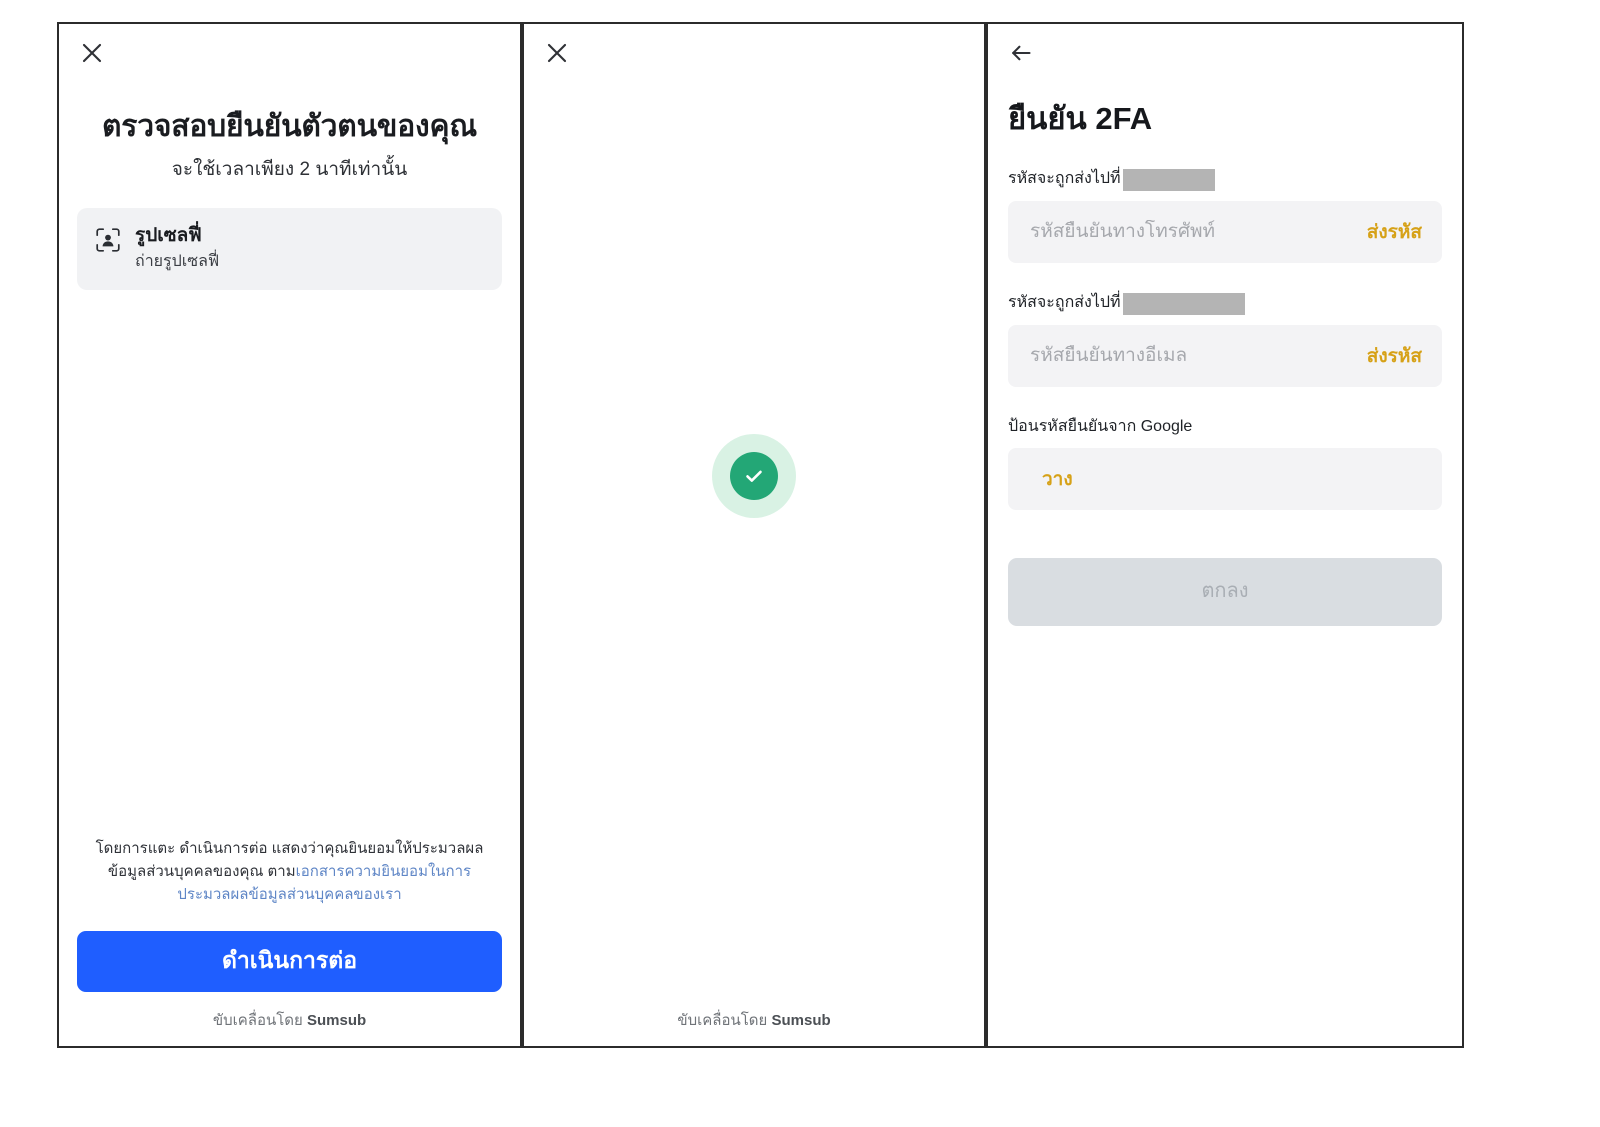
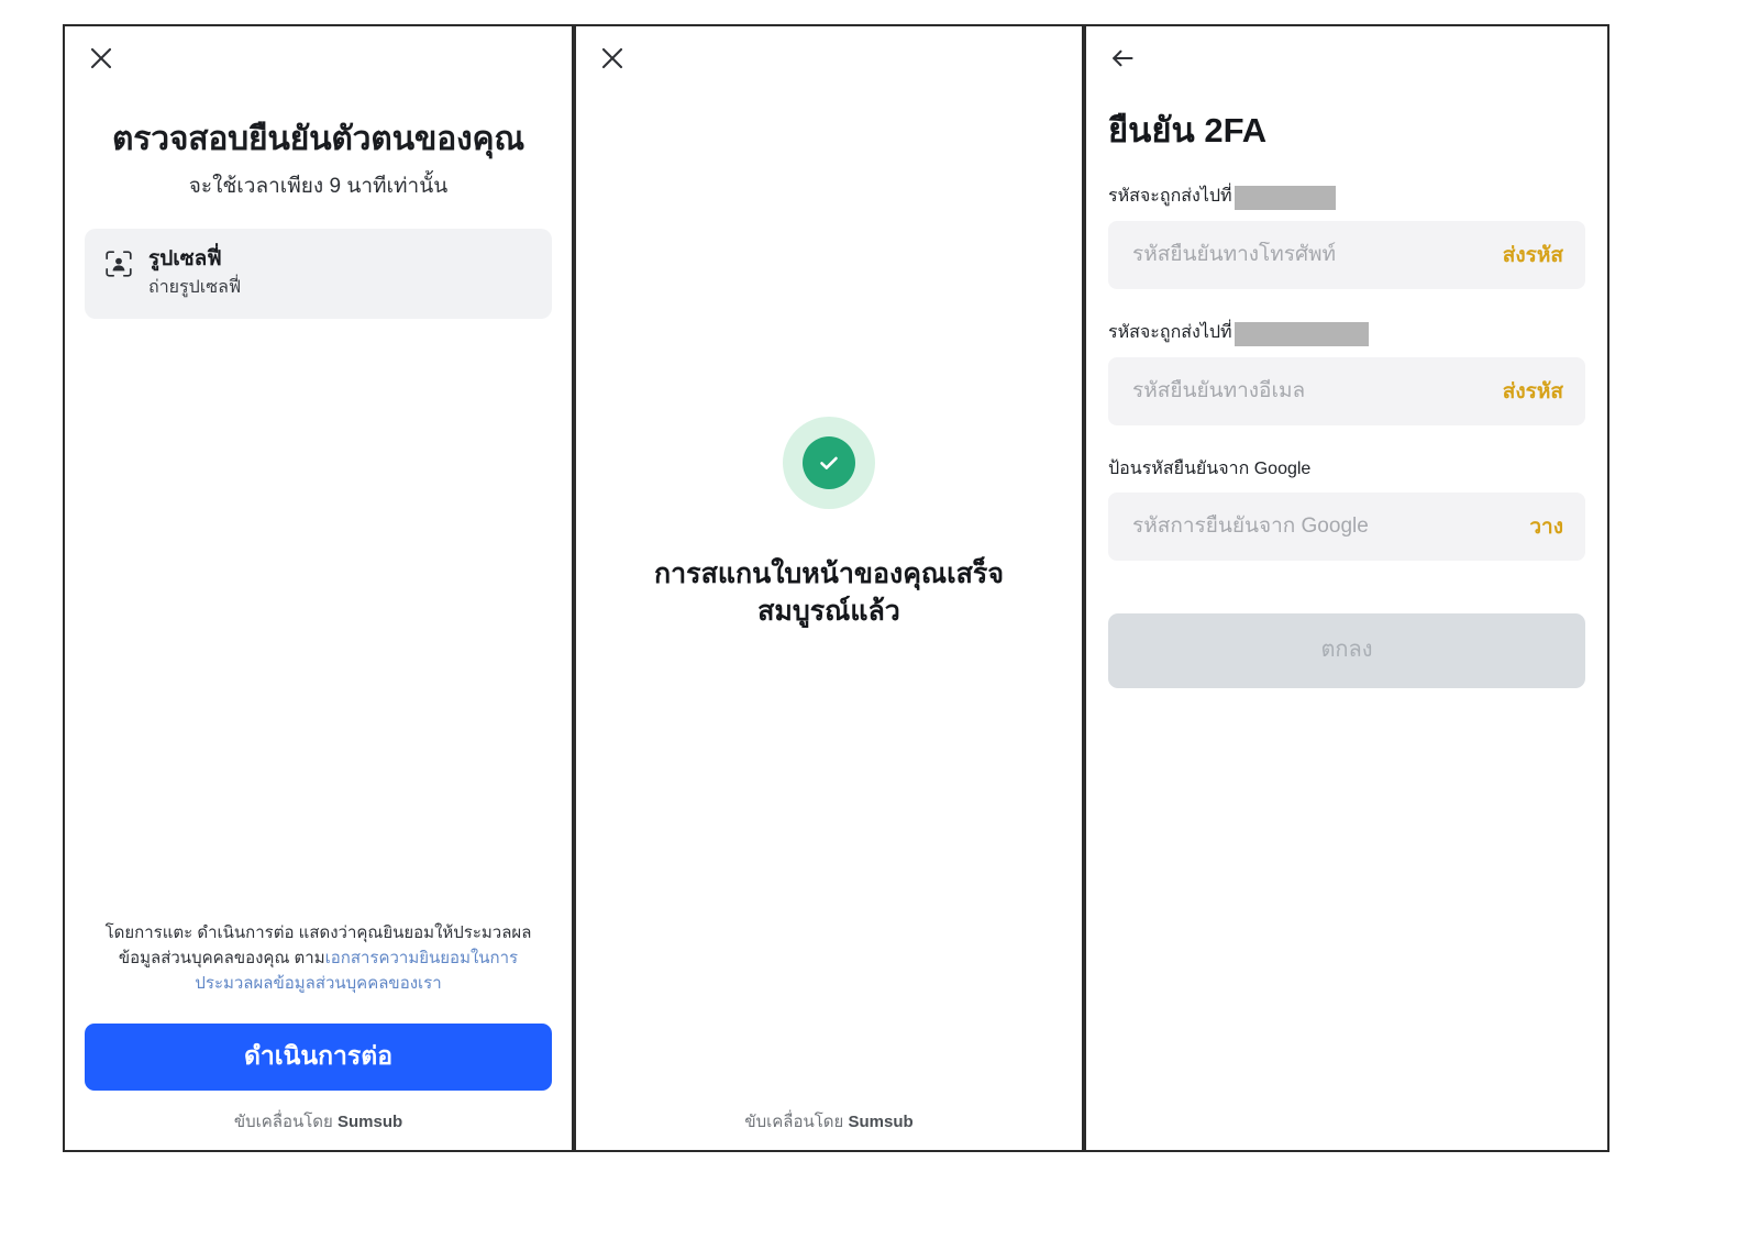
  ตรวจสอบยืนยันตัวตนของคุณ
- จะใช้เวลาเพียง 2 นาทีเท่านั้น
+ จะใช้เวลาเพียง 9 นาทีเท่านั้น
  รูปเซลฟี่
  ถ่ายรูปเซลฟี่
  โดยการแตะ ดำเนินการต่อ แสดงว่าคุณยินยอมให้ประมวลผลข้อมูลส่วนบุคคลของคุณ ตามเอกสารความยินยอมในการประมวลผลข้อมูลส่วนบุคคลของเรา
  ดำเนินการต่อ
  ขับเคลื่อนโดย Sumsub
+ การสแกนใบหน้าของคุณเสร็จสมบูรณ์แล้ว
  ขับเคลื่อนโดย Sumsub
  ยืนยัน 2FA
  รหัสจะถูกส่งไปที่
  รหัสยืนยันทางโทรศัพท์
  ส่งรหัส
  รหัสจะถูกส่งไปที่
  รหัสยืนยันทางอีเมล
  ส่งรหัส
  ป้อนรหัสยืนยันจาก Google
+ รหัสการยืนยันจาก Google
  วาง
  ตกลง
